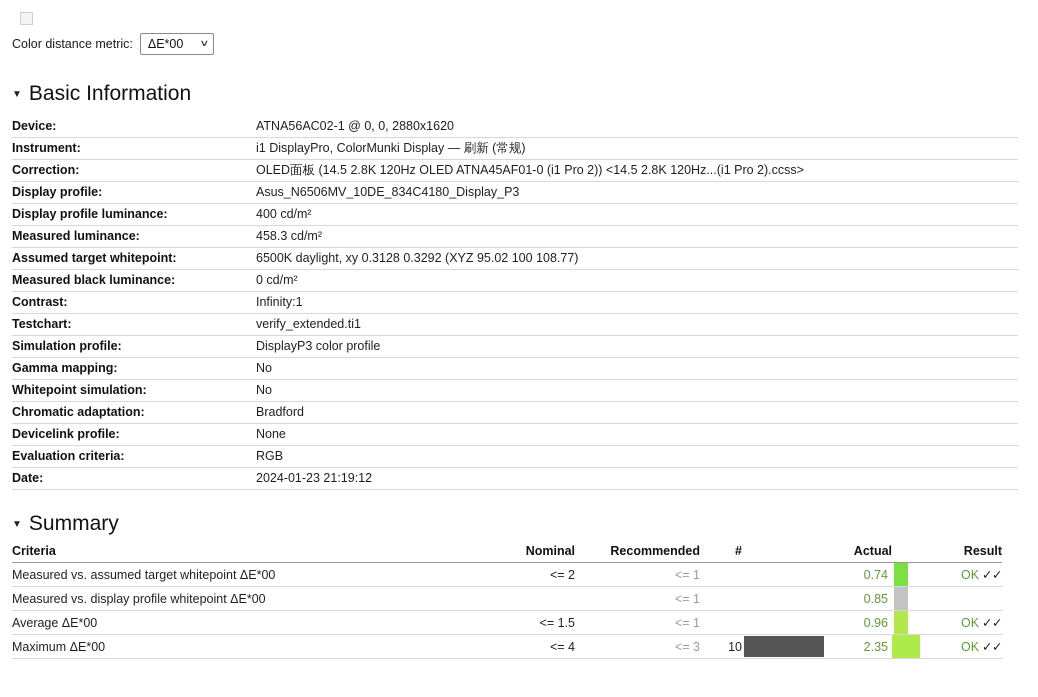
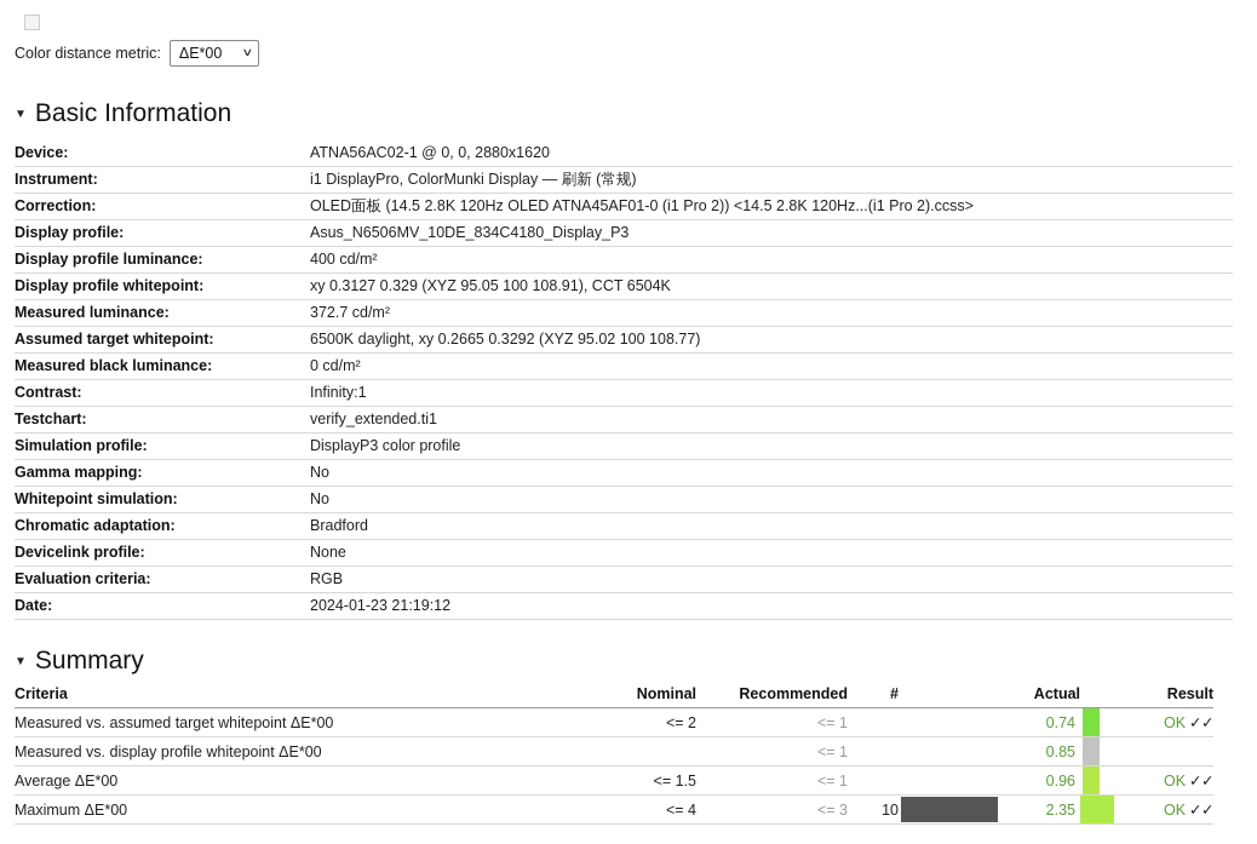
  Color distance metric:
  ΔE*00
  ∨
  ▼
  Basic Information
  Device:	ATNA56AC02-1 @ 0, 0, 2880x1620
  Instrument:	i1 DisplayPro, ColorMunki Display — 刷新 (常规)
  Correction:	OLED面板 (14.5 2.8K 120Hz OLED ATNA45AF01-0 (i1 Pro 2)) <14.5 2.8K 120Hz...(i1 Pro 2).ccss>
  Display profile:	Asus_N6506MV_10DE_834C4180_Display_P3
  Display profile luminance:	400 cd/m²
+ Display profile whitepoint:	xy 0.3127 0.329 (XYZ 95.05 100 108.91), CCT 6504K
- Measured luminance:	458.3 cd/m²
+ Measured luminance:	372.7 cd/m²
- Assumed target whitepoint:	6500K daylight, xy 0.3128 0.3292 (XYZ 95.02 100 108.77)
+ Assumed target whitepoint:	6500K daylight, xy 0.2665 0.3292 (XYZ 95.02 100 108.77)
  Measured black luminance:	0 cd/m²
  Contrast:	Infinity:1
  Testchart:	verify_extended.ti1
  Simulation profile:	DisplayP3 color profile
  Gamma mapping:	No
  Whitepoint simulation:	No
  Chromatic adaptation:	Bradford
  Devicelink profile:	None
  Evaluation criteria:	RGB
  Date:	2024-01-23 21:19:12
  ▼
  Summary
  Criteria	Nominal	Recommended	#		Actual		Result
  Measured vs. assumed target whitepoint ΔE*00	<= 2	<= 1			0.74		OK ✓✓
  Measured vs. display profile whitepoint ΔE*00		<= 1			0.85
  Average ΔE*00	<= 1.5	<= 1			0.96		OK ✓✓
  Maximum ΔE*00	<= 4	<= 3	10		2.35		OK ✓✓
